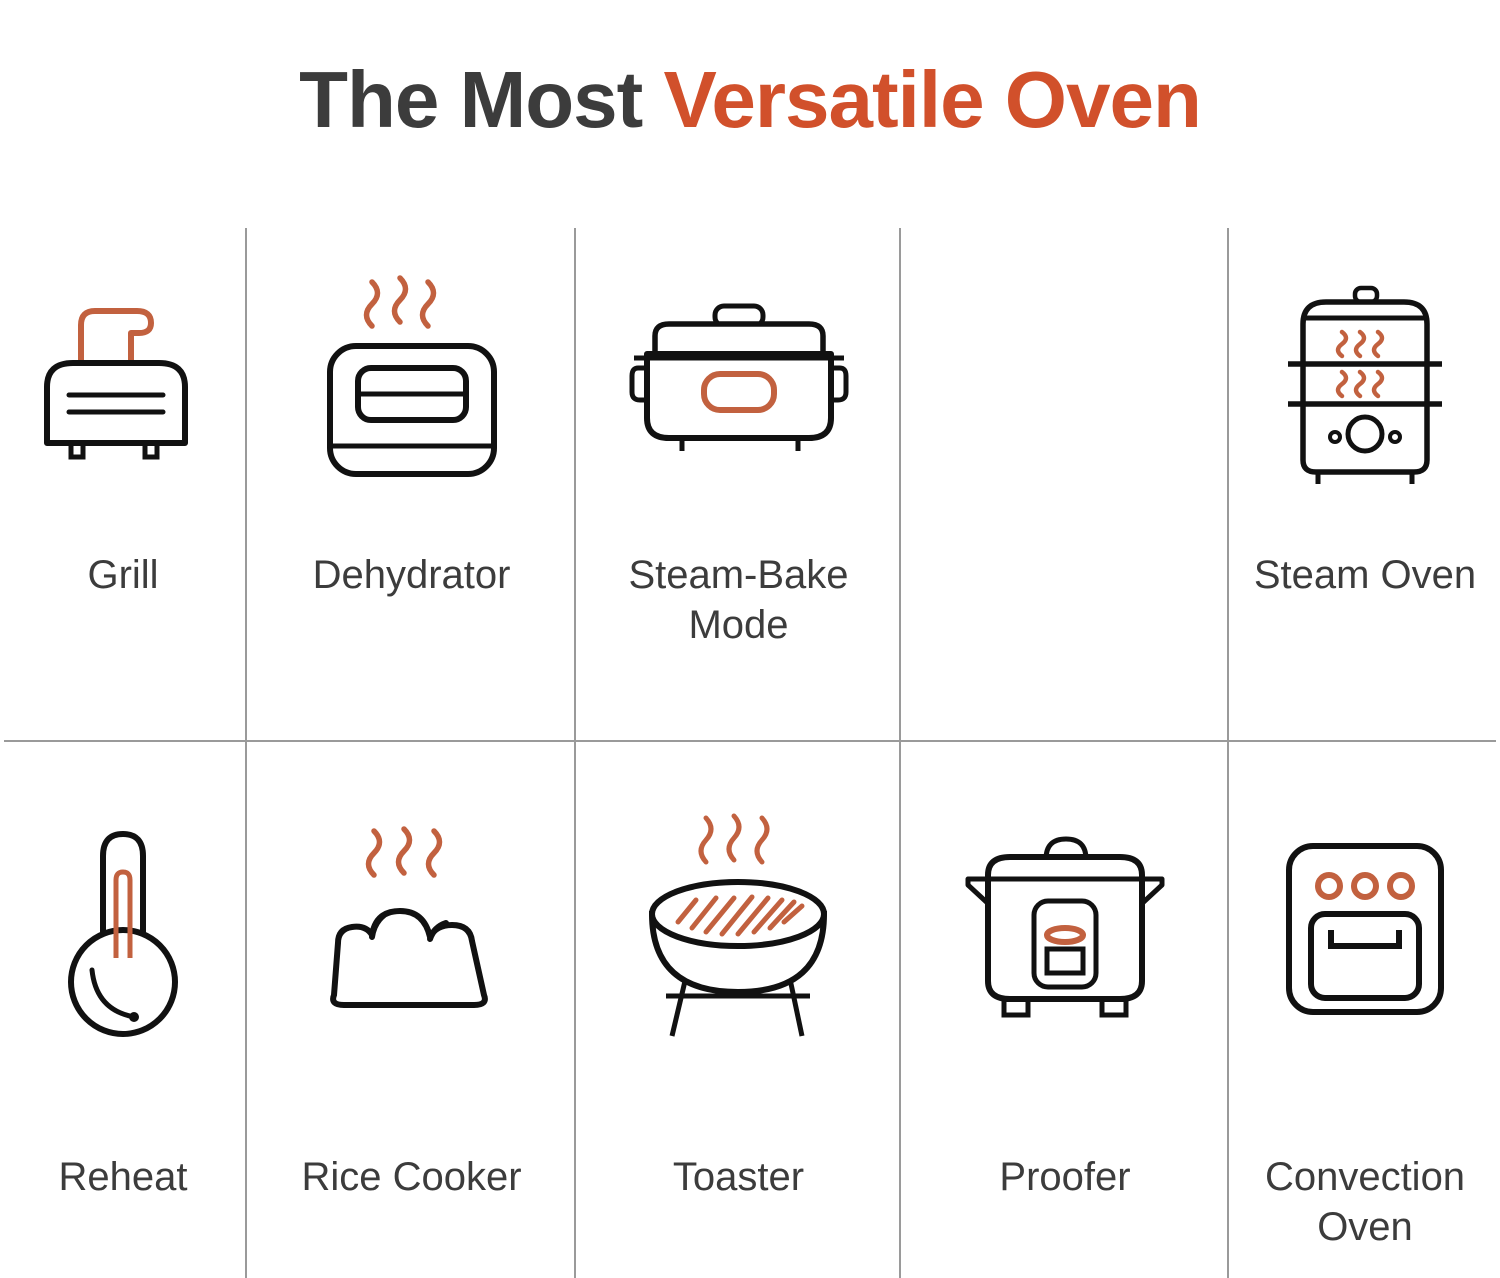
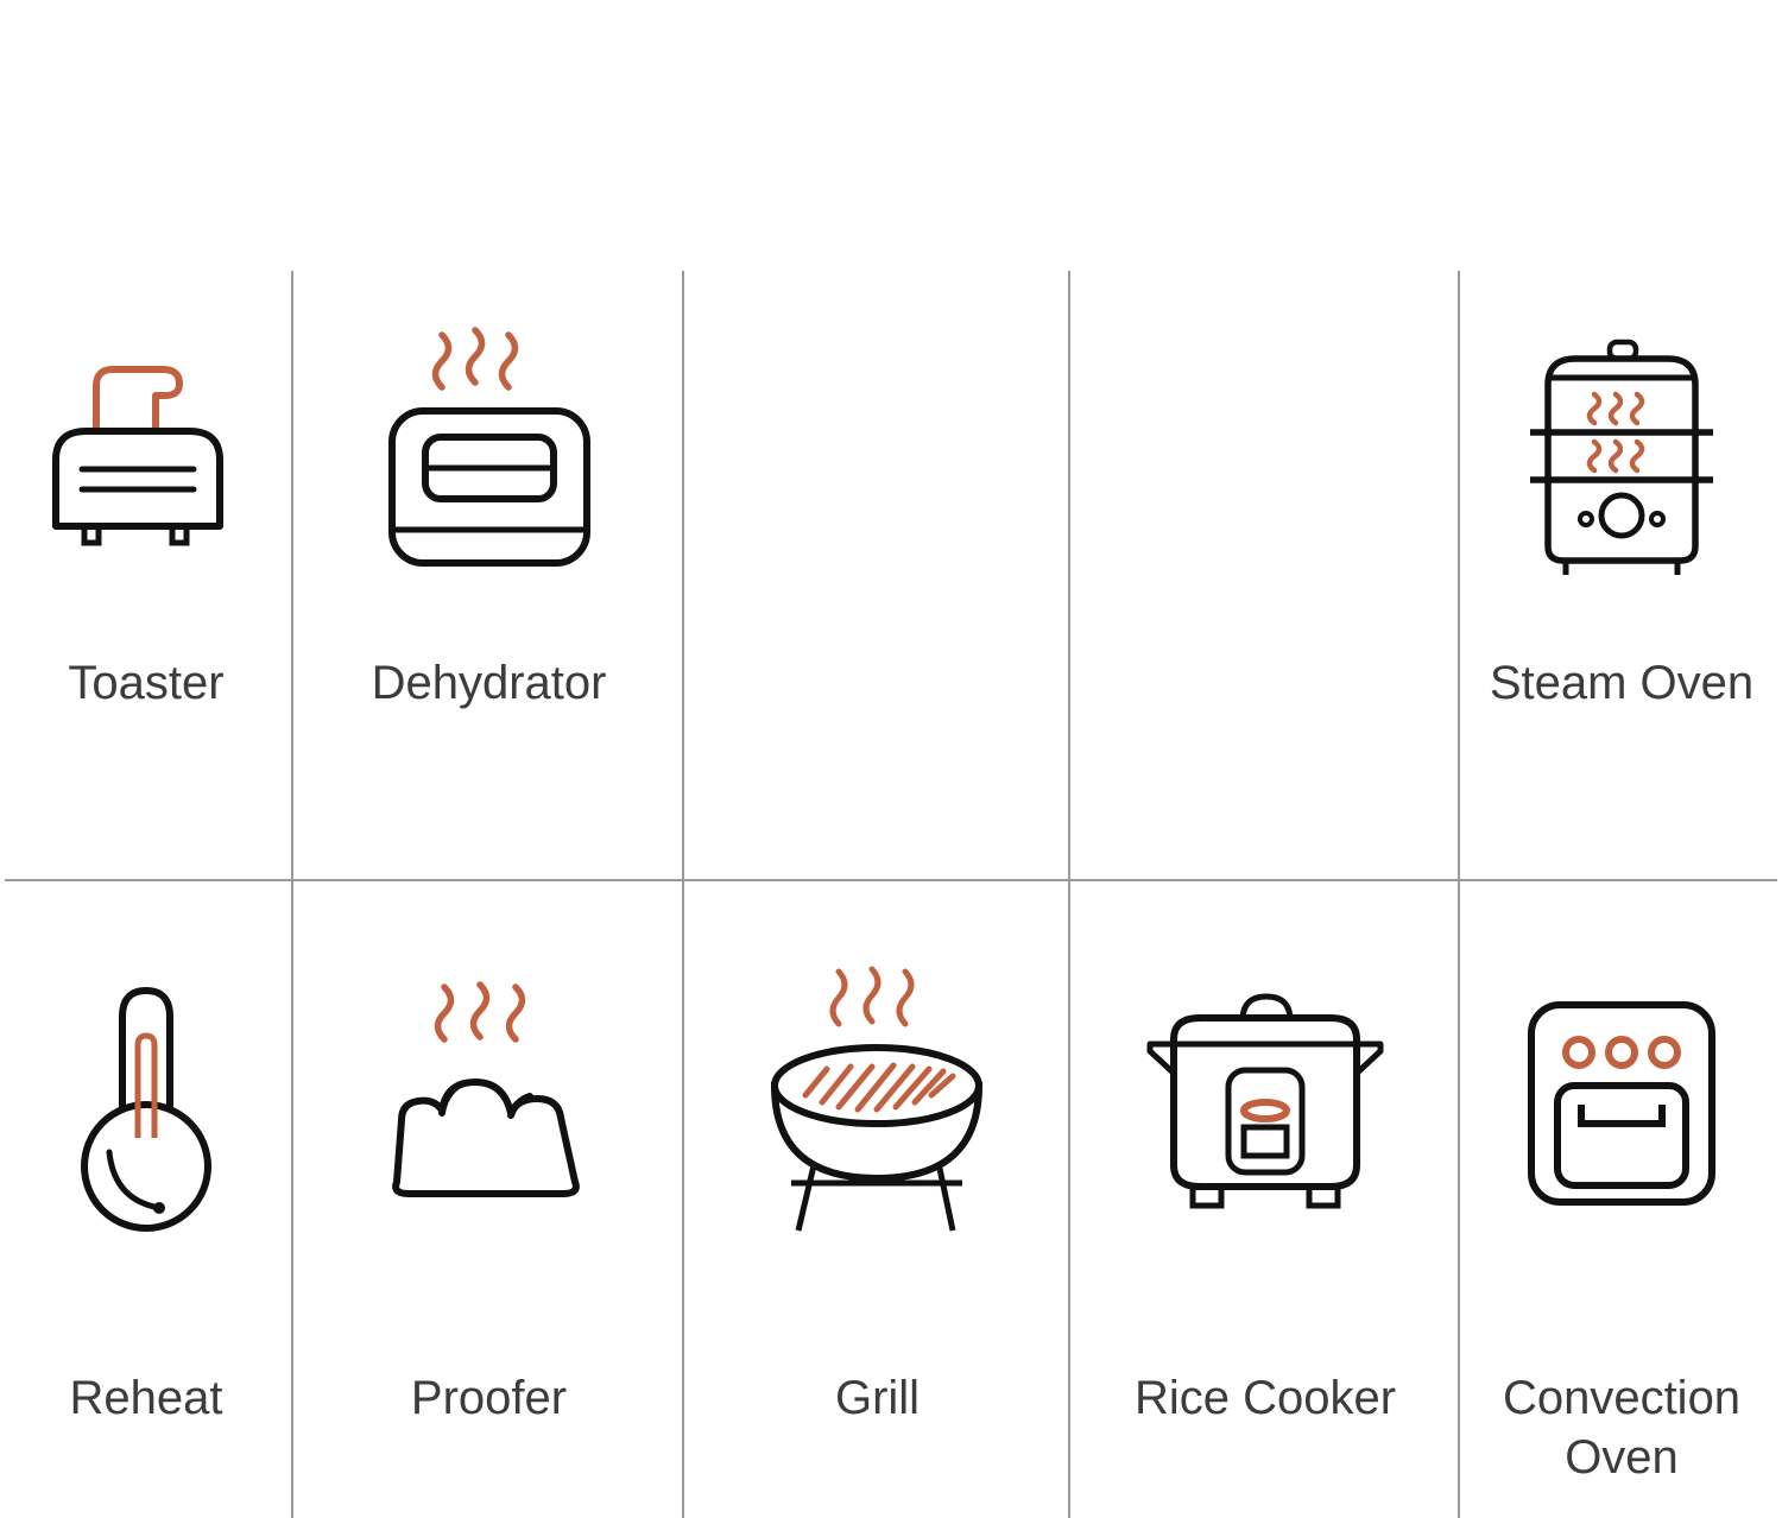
- The Most Versatile Oven
- Grill
+ Toaster
  Dehydrator
- Steam-Bake Mode
  Steam Oven
  Reheat
- Rice Cooker
+ Proofer
- Toaster
+ Grill
- Proofer
+ Rice Cooker
  Convection Oven
